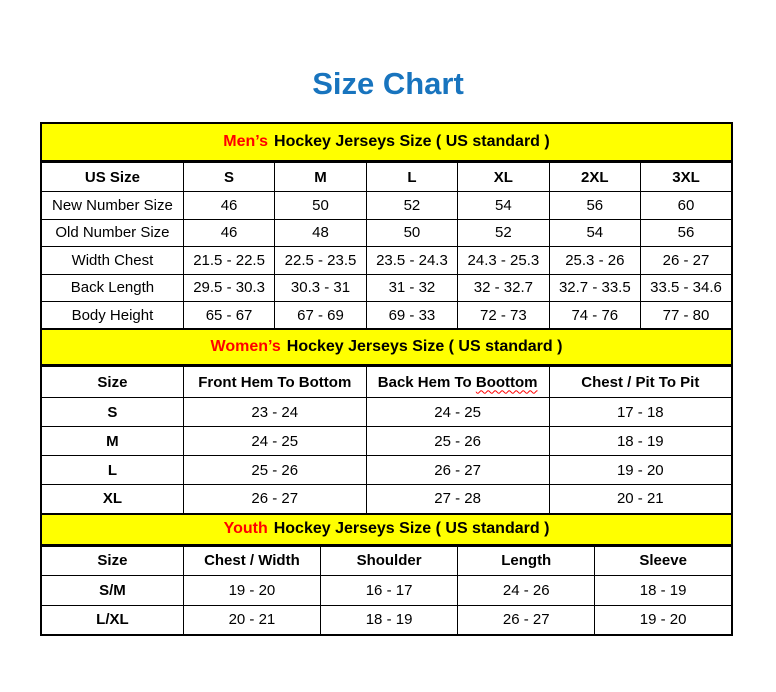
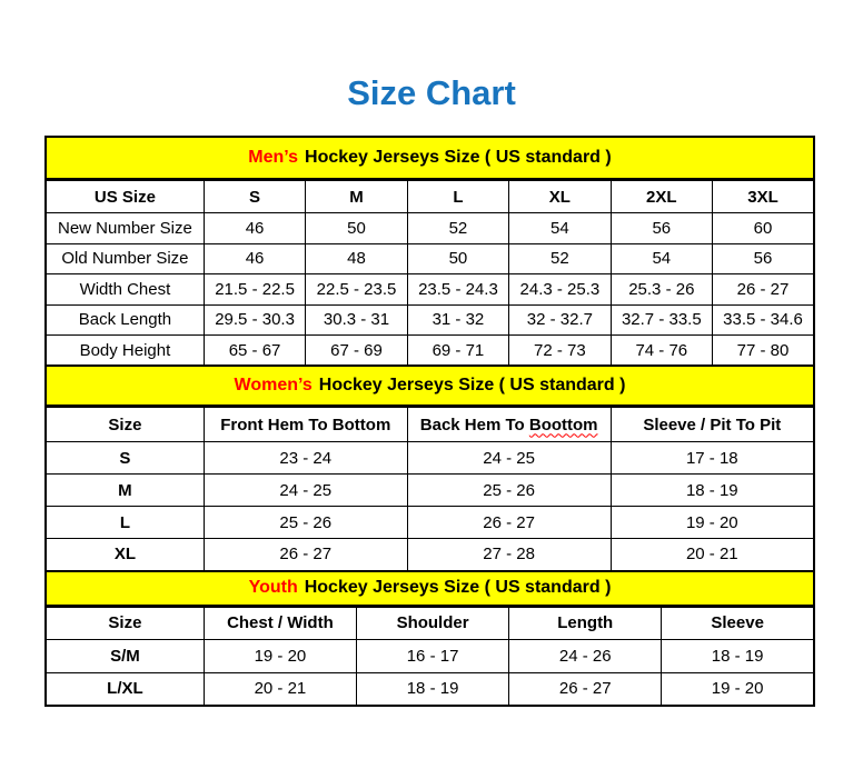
  Size Chart
  Men’s
  Hockey Jerseys Size ( US standard )
  US Size	S	M	L	XL	2XL	3XL
  New Number Size	46	50	52	54	56	60
  Old Number Size	46	48	50	52	54	56
  Width Chest	21.5 - 22.5	22.5 - 23.5	23.5 - 24.3	24.3 - 25.3	25.3 - 26	26 - 27
  Back Length	29.5 - 30.3	30.3 - 31	31 - 32	32 - 32.7	32.7 - 33.5	33.5 - 34.6
- Body Height	65 - 67	67 - 69	69 - 33	72 - 73	74 - 76	77 - 80
+ Body Height	65 - 67	67 - 69	69 - 71	72 - 73	74 - 76	77 - 80
  Women’s
  Hockey Jerseys Size ( US standard )
- Size	Front Hem To Bottom	Back Hem To Boottom	Chest / Pit To Pit
+ Size	Front Hem To Bottom	Back Hem To Boottom	Sleeve / Pit To Pit
  S	23 - 24	24 - 25	17 - 18
  M	24 - 25	25 - 26	18 - 19
  L	25 - 26	26 - 27	19 - 20
  XL	26 - 27	27 - 28	20 - 21
  Youth
  Hockey Jerseys Size ( US standard )
  Size	Chest / Width	Shoulder	Length	Sleeve
  S/M	19 - 20	16 - 17	24 - 26	18 - 19
  L/XL	20 - 21	18 - 19	26 - 27	19 - 20
